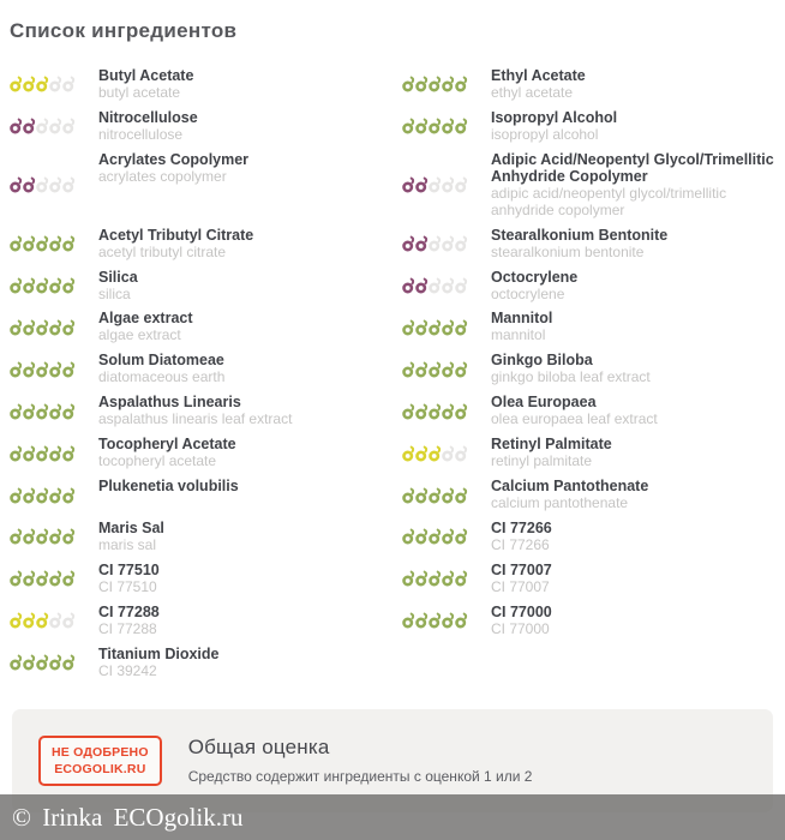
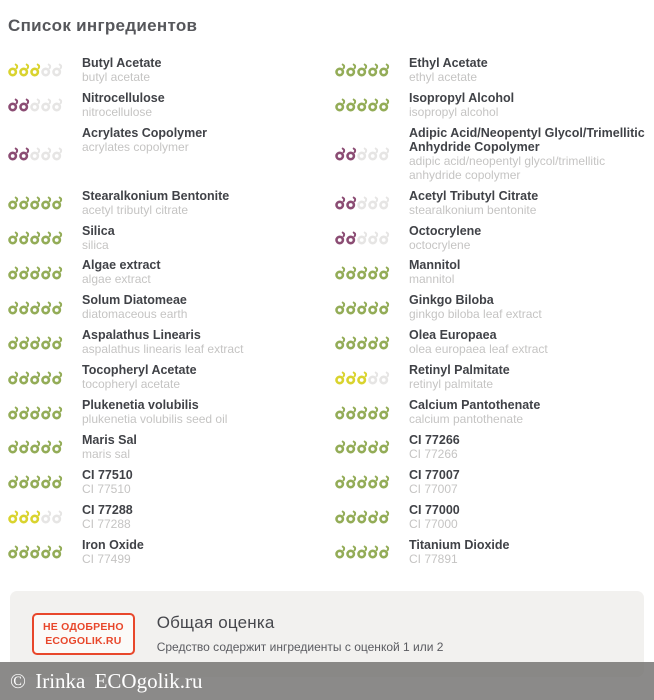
  Список ингредиентов
  Butyl Acetate
  butyl acetate
  Ethyl Acetate
  ethyl acetate
  Nitrocellulose
  nitrocellulose
  Isopropyl Alcohol
  isopropyl alcohol
  Acrylates Copolymer
  acrylates copolymer
  Adipic Acid/Neopentyl Glycol/Trimellitic Anhydride Copolymer
  adipic acid/neopentyl glycol/trimellitic anhydride copolymer
- Acetyl Tributyl Citrate
+ Stearalkonium Bentonite
  acetyl tributyl citrate
- Stearalkonium Bentonite
+ Acetyl Tributyl Citrate
  stearalkonium bentonite
  Silica
  silica
  Octocrylene
  octocrylene
  Algae extract
  algae extract
  Mannitol
  mannitol
  Solum Diatomeae
  diatomaceous earth
  Ginkgo Biloba
  ginkgo biloba leaf extract
  Aspalathus Linearis
  aspalathus linearis leaf extract
  Olea Europaea
  olea europaea leaf extract
  Tocopheryl Acetate
  tocopheryl acetate
  Retinyl Palmitate
  retinyl palmitate
  Plukenetia volubilis
+ plukenetia volubilis seed oil
  Calcium Pantothenate
  calcium pantothenate
  Maris Sal
  maris sal
  CI 77266
  CI 77266
  CI 77510
  CI 77510
  CI 77007
  CI 77007
  CI 77288
  CI 77288
  CI 77000
  CI 77000
+ Iron Oxide
+ CI 77499
  Titanium Dioxide
- CI 39242
+ CI 77891
  НЕ ОДОБРЕНО
  ECOGOLIK.RU
  Общая оценка
  Средство содержит ингредиенты с оценкой 1 или 2
  © Irinka ECOgolik.ru
